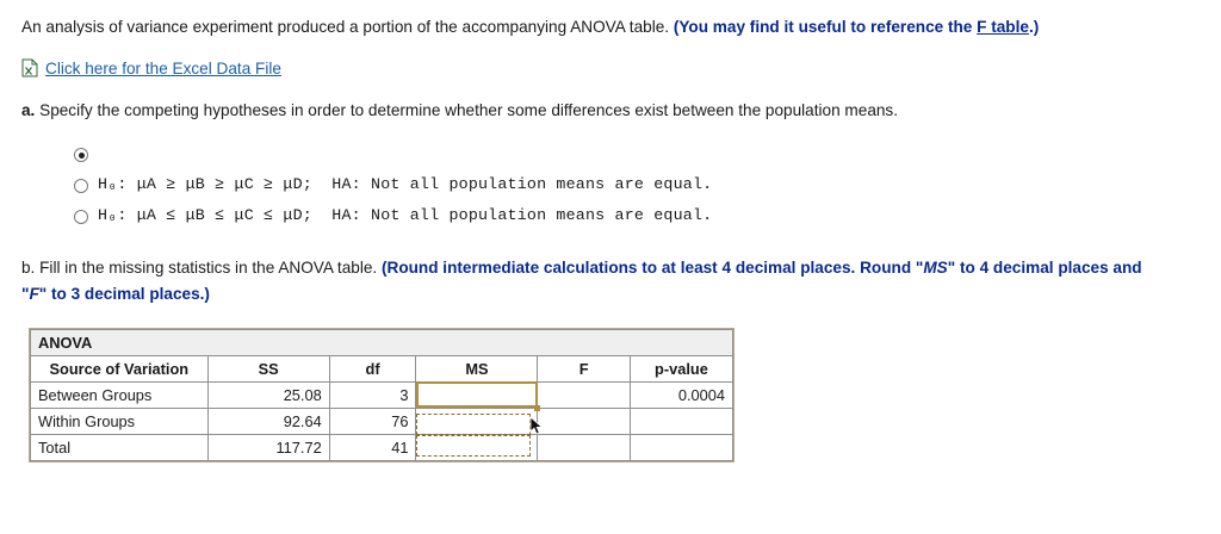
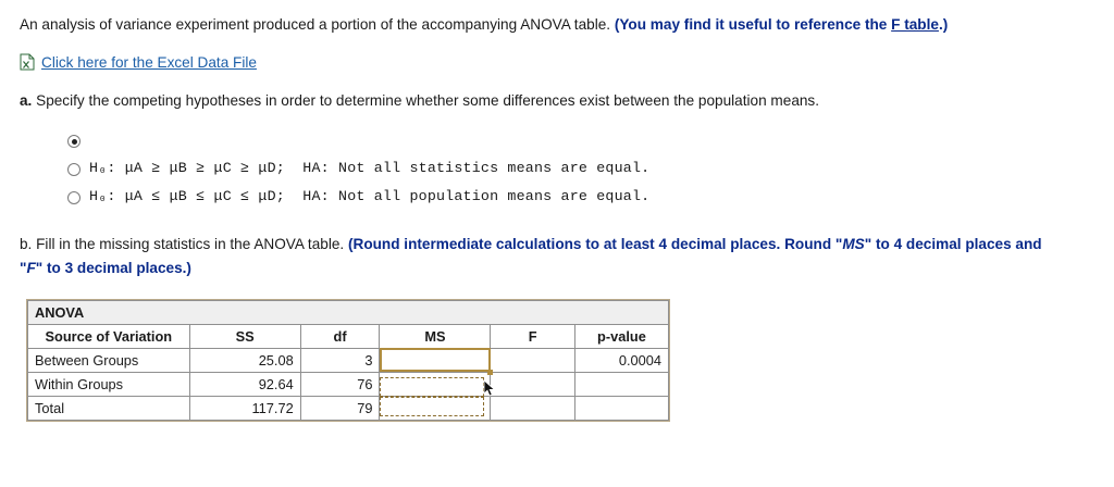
  An analysis of variance experiment produced a portion of the accompanying ANOVA table. (You may find it useful to reference the F table.)
  Click here for the Excel Data File
  a. Specify the competing hypotheses in order to determine whether some differences exist between the population means.
- H₀: μA ≥ μB ≥ μC ≥ μD; HA: Not all population means are equal.
+ H₀: μA ≥ μB ≥ μC ≥ μD; HA: Not all statistics means are equal.
  H₀: μA ≤ μB ≤ μC ≤ μD; HA: Not all population means are equal.
  b. Fill in the missing statistics in the ANOVA table. (Round intermediate calculations to at least 4 decimal places. Round "MS" to 4 decimal places and "F" to 3 decimal places.)
  ANOVA
  Source of Variation	SS	df	MS	F	p-value
  Between Groups	25.08	3			0.0004
  Within Groups	92.64	76
- Total	117.72	41
+ Total	117.72	79
